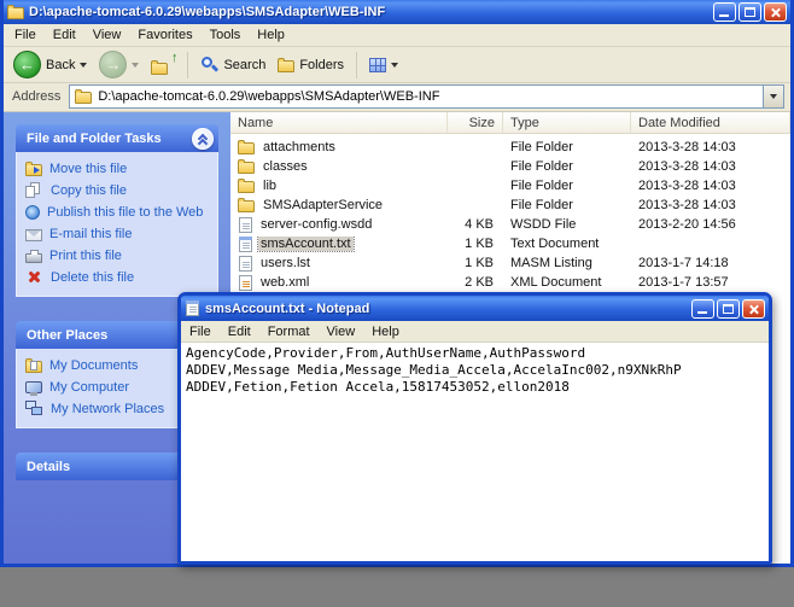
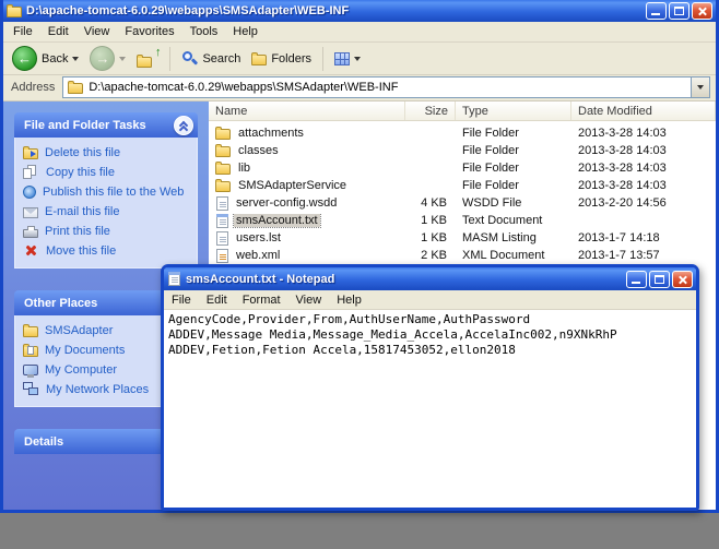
  D:\apache-tomcat-6.0.29\webapps\SMSAdapter\WEB-INF
  File
  Edit
  View
  Favorites
  Tools
  Help
  ←
  Back
  →
  ↑
  Search
  Folders
  Address
  D:\apache-tomcat-6.0.29\webapps\SMSAdapter\WEB-INF
  File and Folder Tasks
- Move this file
+ Delete this file
  Copy this file
  Publish this file to the Web
  E-mail this file
  Print this file
- Delete this file
+ Move this file
  Other Places
+ SMSAdapter
  My Documents
  My Computer
  My Network Places
  Details
  Name
  Size
  Type
  Date Modified
  attachments
  File Folder
  2013-3-28 14:03
  classes
  File Folder
  2013-3-28 14:03
  lib
  File Folder
  2013-3-28 14:03
  SMSAdapterService
  File Folder
  2013-3-28 14:03
  server-config.wsdd
  4 KB
  WSDD File
  2013-2-20 14:56
  smsAccount.txt
  1 KB
  Text Document
  users.lst
  1 KB
  MASM Listing
  2013-1-7 14:18
  web.xml
  2 KB
  XML Document
  2013-1-7 13:57
  smsAccount.txt - Notepad
  File
  Edit
  Format
  View
  Help
  AgencyCode,Provider,From,AuthUserName,AuthPassword
  ADDEV,Message Media,Message_Media_Accela,AccelaInc002,n9XNkRhP
  ADDEV,Fetion,Fetion Accela,15817453052,ellon2018
